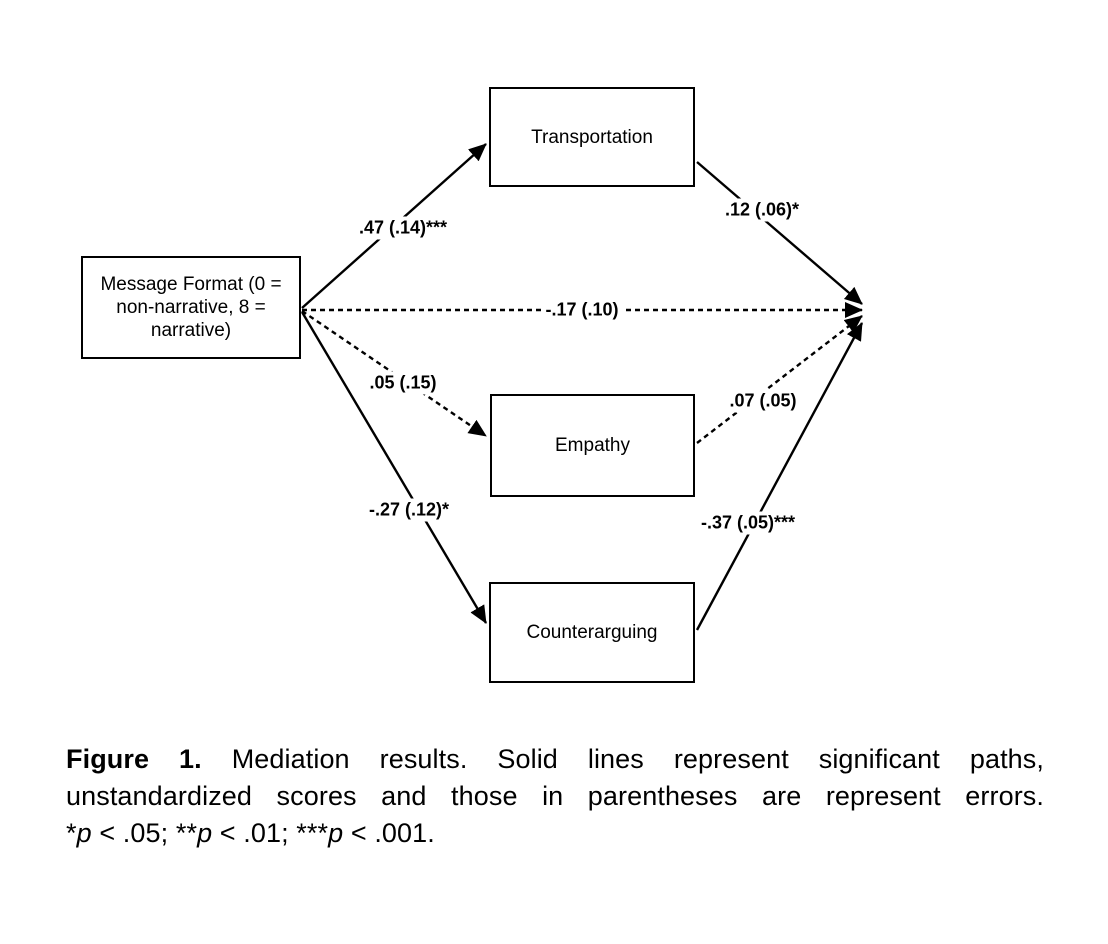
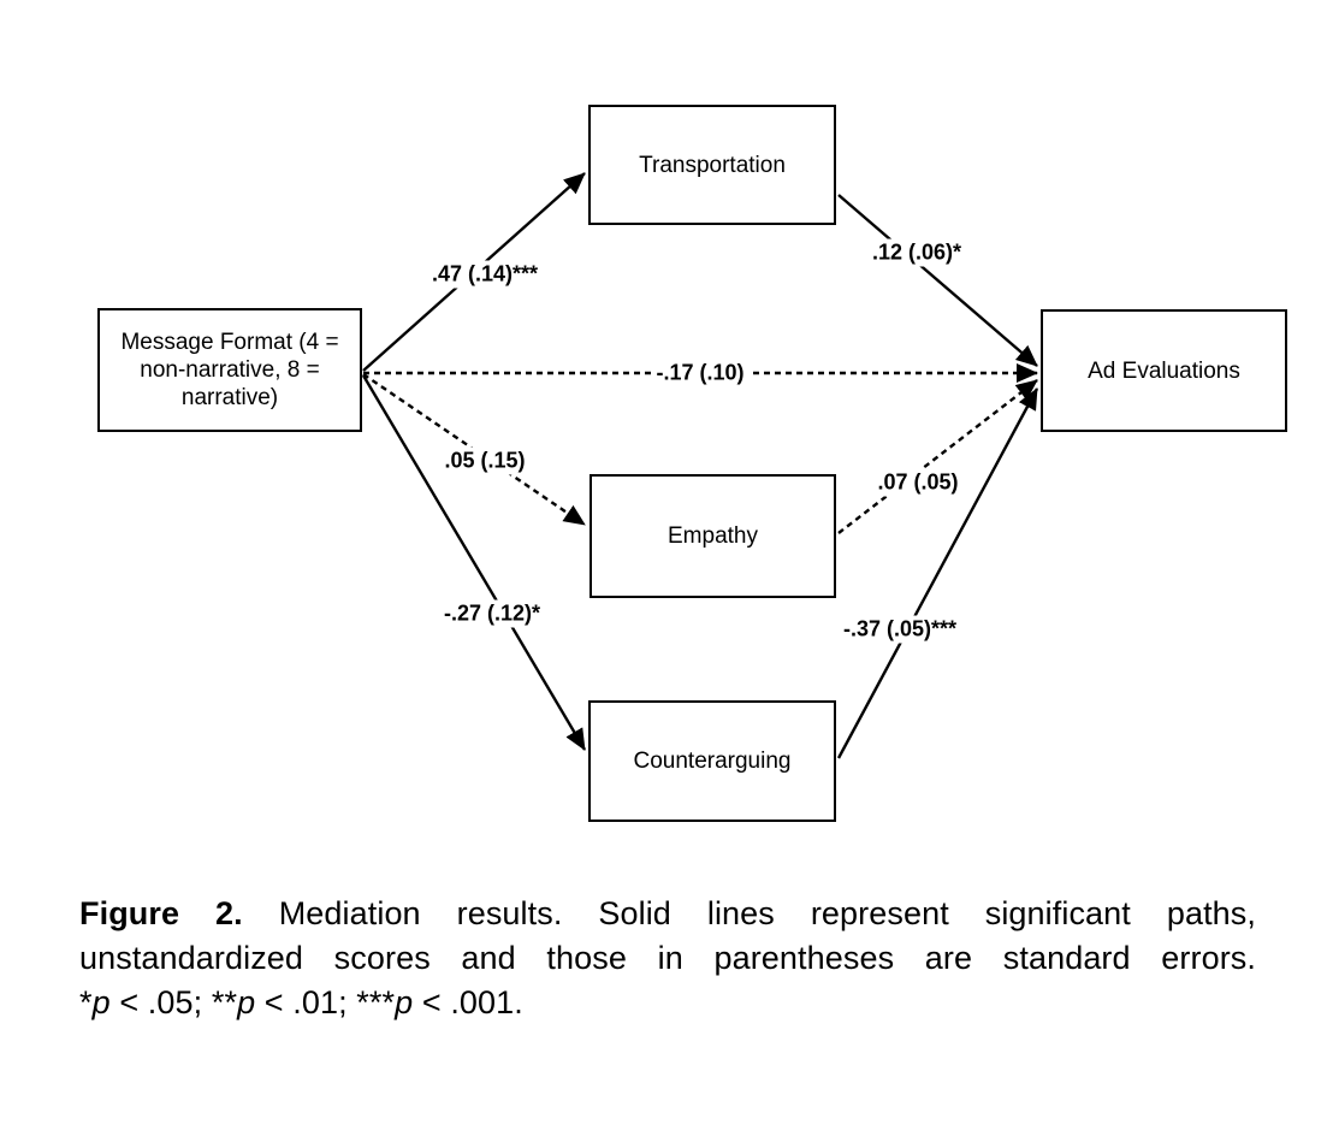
- Message Format (0 =
+ Message Format (4 =
  non-narrative, 8 =
  narrative)
  Transportation
  Empathy
  Counterarguing
+ Ad Evaluations
  .47 (.14)***
  .12 (.06)*
  -.17 (.10)
  .05 (.15)
  .07 (.05)
  -.27 (.12)*
  -.37 (.05)***
- Figure 1. Mediation results. Solid lines represent significant paths,
+ Figure 2. Mediation results. Solid lines represent significant paths,
- unstandardized scores and those in parentheses are represent errors.
+ unstandardized scores and those in parentheses are standard errors.
  *p < .05; **p < .01; ***p < .001.
